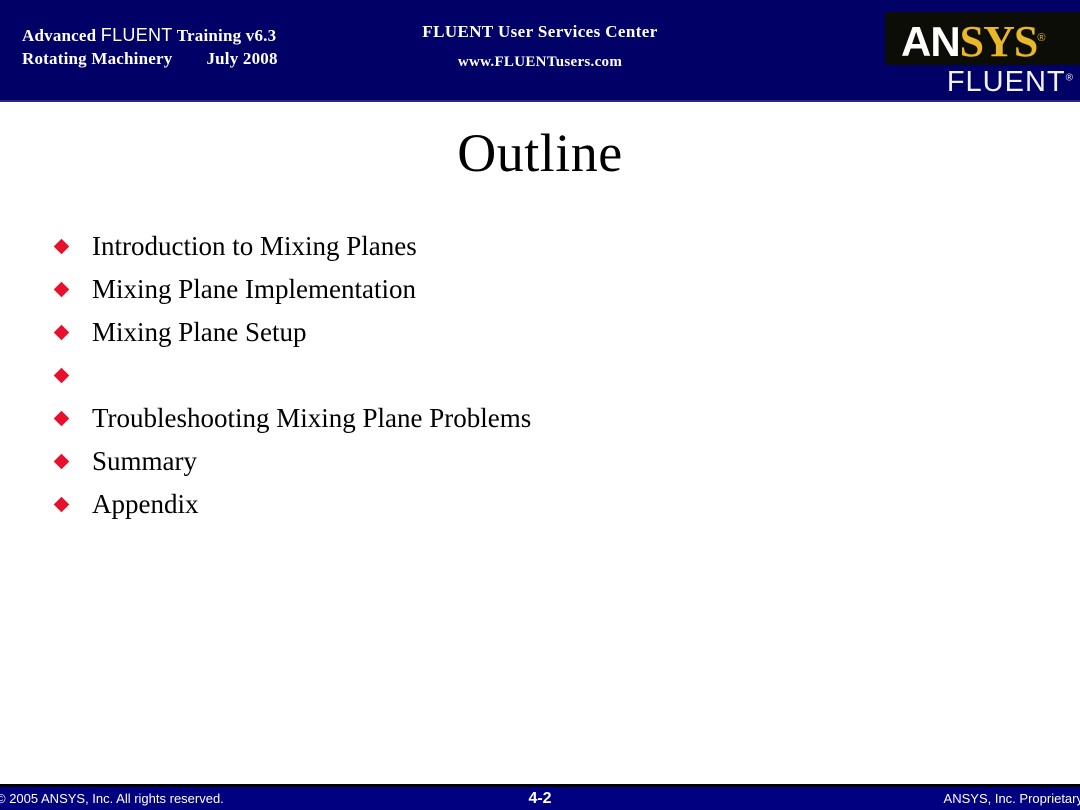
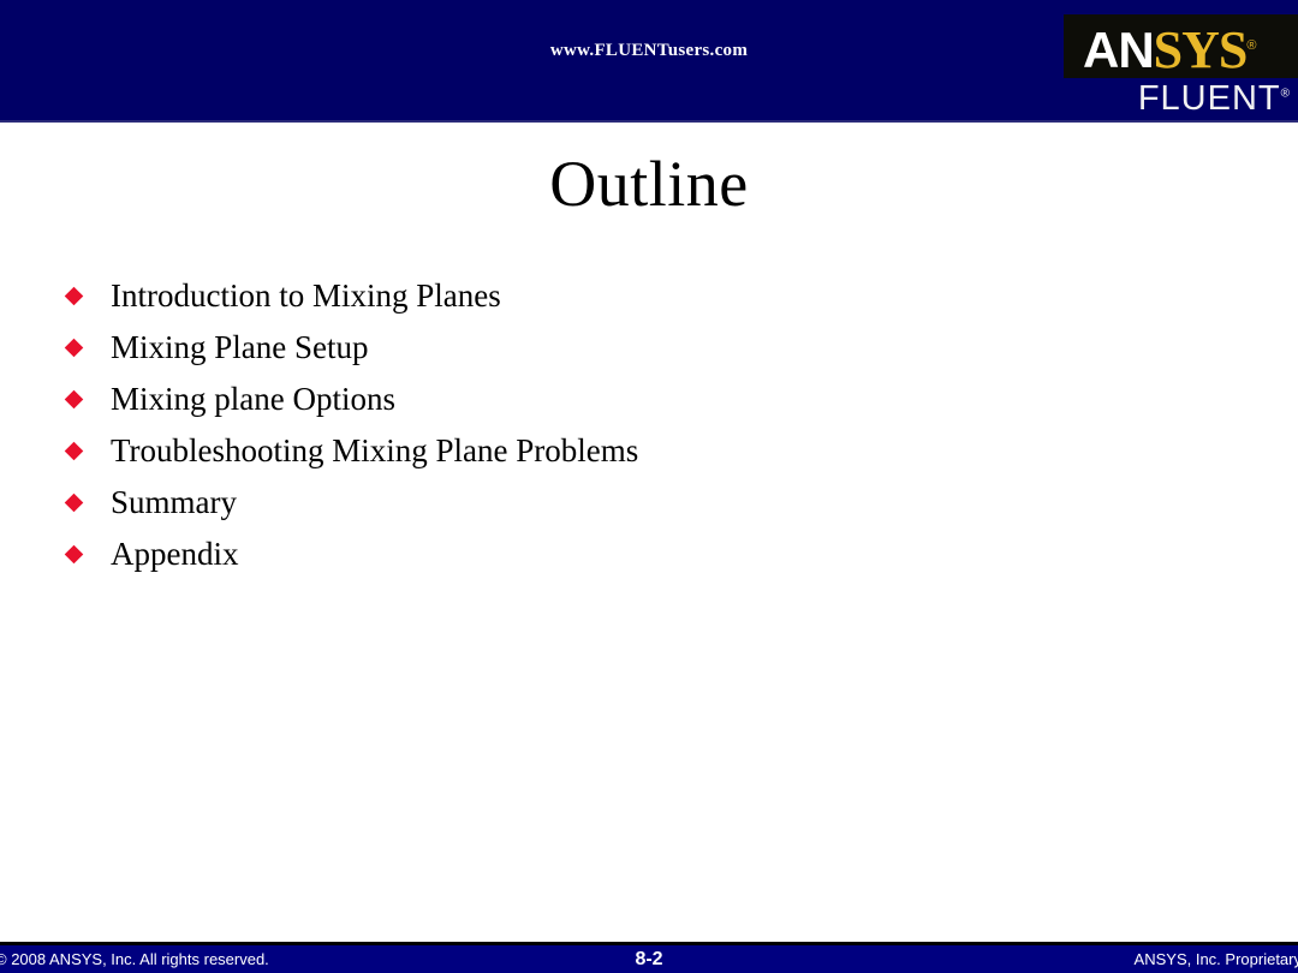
- Advanced FLUENT Training v6.3
- Rotating Machinery July 2008
- FLUENT User Services Center
  www.FLUENTusers.com
  ANSYS®
  FLUENT®
  Outline
  Introduction to Mixing Planes
- Mixing Plane Implementation
  Mixing Plane Setup
+ Mixing plane Options
  Troubleshooting Mixing Plane Problems
  Summary
  Appendix
- © 2005 ANSYS, Inc. All rights reserved.
+ © 2008 ANSYS, Inc. All rights reserved.
- 4-2
+ 8-2
  ANSYS, Inc. Proprietar
